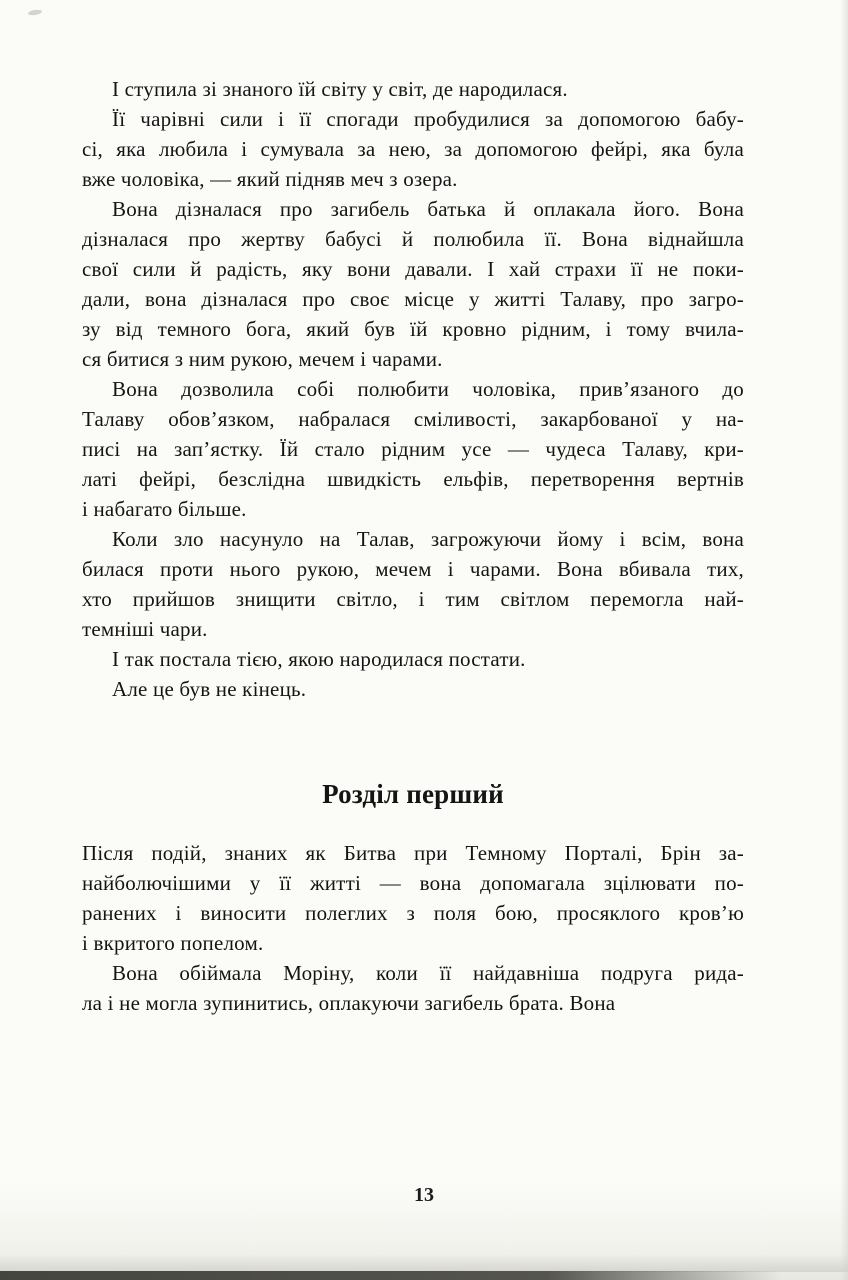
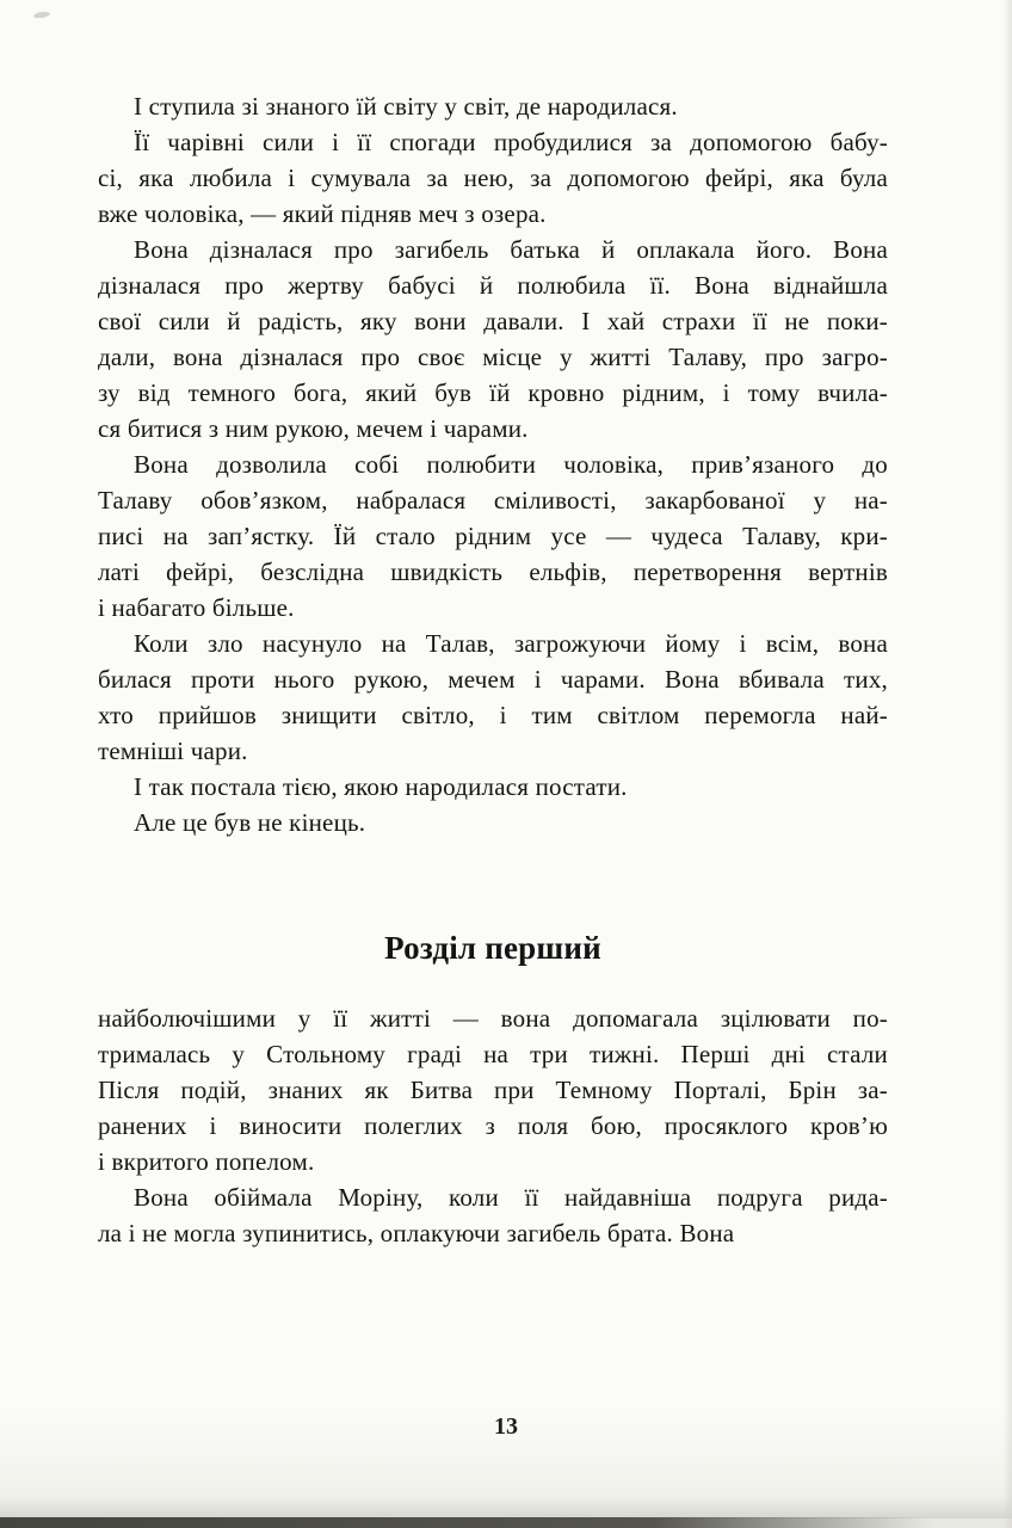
  І ступила зі знаного їй світу у світ, де народилася.
  Її чарівні сили і її спогади пробудилися за допомогою бабу-
  сі, яка любила і сумувала за нею, за допомогою фейрі, яка була
  вже чоловіка, — який підняв меч з озера.
  Вона дізналася про загибель батька й оплакала його. Вона
  дізналася про жертву бабусі й полюбила її. Вона віднайшла
  свої сили й радість, яку вони давали. І хай страхи її не поки-
  дали, вона дізналася про своє місце у житті Талаву, про загро-
  зу від темного бога, який був їй кровно рідним, і тому вчила-
  ся битися з ним рукою, мечем і чарами.
  Вона дозволила собі полюбити чоловіка, прив’язаного до
  Талаву обов’язком, набралася сміливості, закарбованої у на-
  писі на зап’ястку. Їй стало рідним усе — чудеса Талаву, кри-
  латі фейрі, безслідна швидкість ельфів, перетворення вертнів
  і набагато більше.
  Коли зло насунуло на Талав, загрожуючи йому і всім, вона
  билася проти нього рукою, мечем і чарами. Вона вбивала тих,
  хто прийшов знищити світло, і тим світлом перемогла най-
  темніші чари.
  І так постала тією, якою народилася постати.
  Але це був не кінець.
  Розділ перший
- Після подій, знаних як Битва при Темному Порталі, Брін за-
+ найболючішими у її житті — вона допомагала зцілювати по-
+ трималась у Стольному граді на три тижні. Перші дні стали
- найболючішими у її житті — вона допомагала зцілювати по-
+ Після подій, знаних як Битва при Темному Порталі, Брін за-
  ранених і виносити полеглих з поля бою, просяклого кров’ю
  і вкритого попелом.
  Вона обіймала Моріну, коли її найдавніша подруга рида-
  ла і не могла зупинитись, оплакуючи загибель брата. Вона
  13
